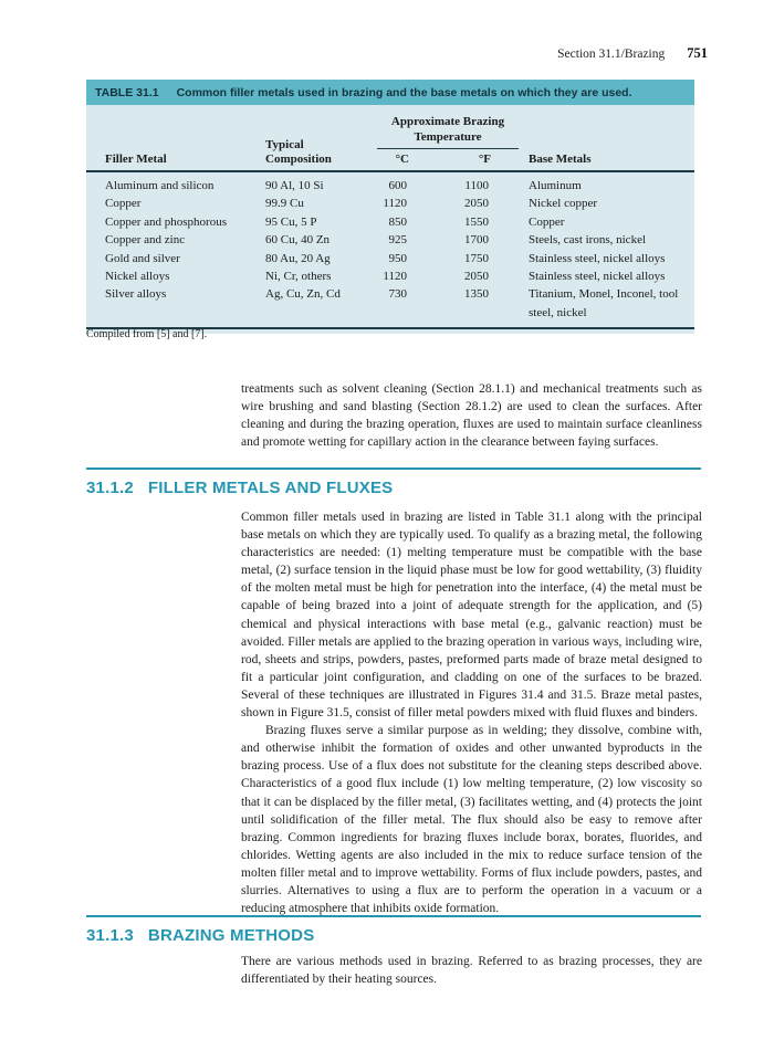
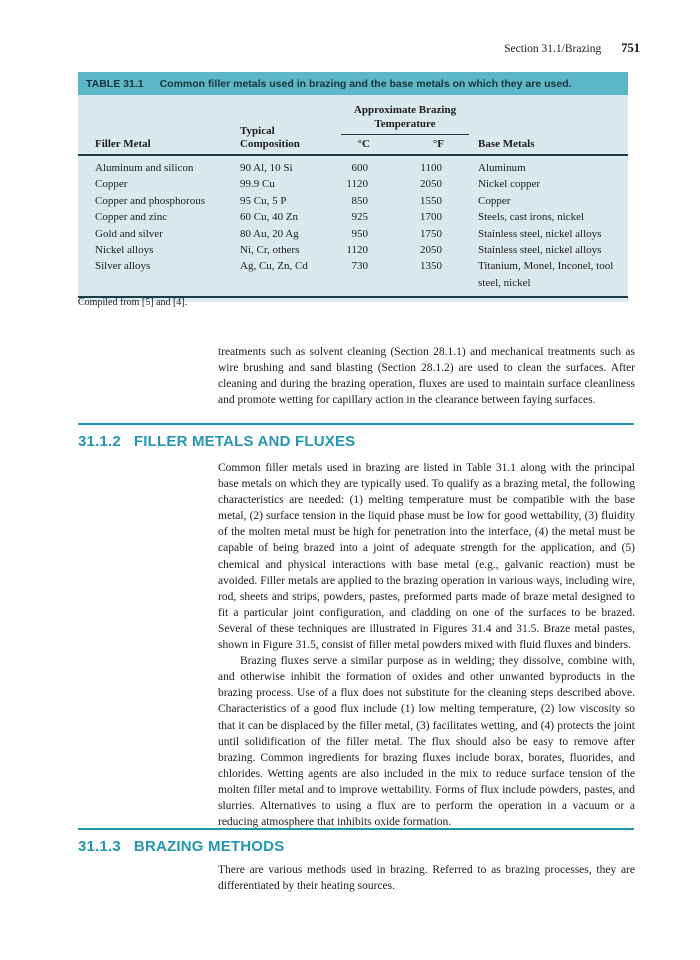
  Section 31.1/Brazing 751
  TABLE 31.1 Common filler metals used in brazing and the base metals on which they are used.
  Filler Metal
  Typical
  Composition
  Approximate Brazing Temperature
  °C
  °F
  Base Metals
  Aluminum and silicon
  90 Al, 10 Si
  600
  1100
  Aluminum
  Copper
  99.9 Cu
  1120
  2050
  Nickel copper
  Copper and phosphorous
  95 Cu, 5 P
  850
  1550
  Copper
  Copper and zinc
  60 Cu, 40 Zn
  925
  1700
  Steels, cast irons, nickel
  Gold and silver
  80 Au, 20 Ag
  950
  1750
  Stainless steel, nickel alloys
  Nickel alloys
  Ni, Cr, others
  1120
  2050
  Stainless steel, nickel alloys
  Silver alloys
  Ag, Cu, Zn, Cd
  730
  1350
  Titanium, Monel, Inconel, tool steel, nickel
- Compiled from [5] and [7].
+ Compiled from [5] and [4].
  treatments such as solvent cleaning (Section 28.1.1) and mechanical treatments such as wire brushing and sand blasting (Section 28.1.2) are used to clean the surfaces. After cleaning and during the brazing operation, fluxes are used to maintain surface cleanliness and promote wetting for capillary action in the clearance between faying surfaces.
  31.1.2 FILLER METALS AND FLUXES
  Common filler metals used in brazing are listed in Table 31.1 along with the principal base metals on which they are typically used. To qualify as a brazing metal, the following characteristics are needed: (1) melting temperature must be compatible with the base metal, (2) surface tension in the liquid phase must be low for good wettability, (3) fluidity of the molten metal must be high for penetration into the interface, (4) the metal must be capable of being brazed into a joint of adequate strength for the application, and (5) chemical and physical interactions with base metal (e.g., galvanic reaction) must be avoided. Filler metals are applied to the brazing operation in various ways, including wire, rod, sheets and strips, powders, pastes, preformed parts made of braze metal designed to fit a particular joint configuration, and cladding on one of the surfaces to be brazed. Several of these techniques are illustrated in Figures 31.4 and 31.5. Braze metal pastes, shown in Figure 31.5, consist of filler metal powders mixed with fluid fluxes and binders.
  Brazing fluxes serve a similar purpose as in welding; they dissolve, combine with, and otherwise inhibit the formation of oxides and other unwanted byproducts in the brazing process. Use of a flux does not substitute for the cleaning steps described above. Characteristics of a good flux include (1) low melting temperature, (2) low viscosity so that it can be displaced by the filler metal, (3) facilitates wetting, and (4) protects the joint until solidification of the filler metal. The flux should also be easy to remove after brazing. Common ingredients for brazing fluxes include borax, borates, fluorides, and chlorides. Wetting agents are also included in the mix to reduce surface tension of the molten filler metal and to improve wettability. Forms of flux include powders, pastes, and slurries. Alternatives to using a flux are to perform the operation in a vacuum or a reducing atmosphere that inhibits oxide formation.
  31.1.3 BRAZING METHODS
  There are various methods used in brazing. Referred to as brazing processes, they are differentiated by their heating sources.
